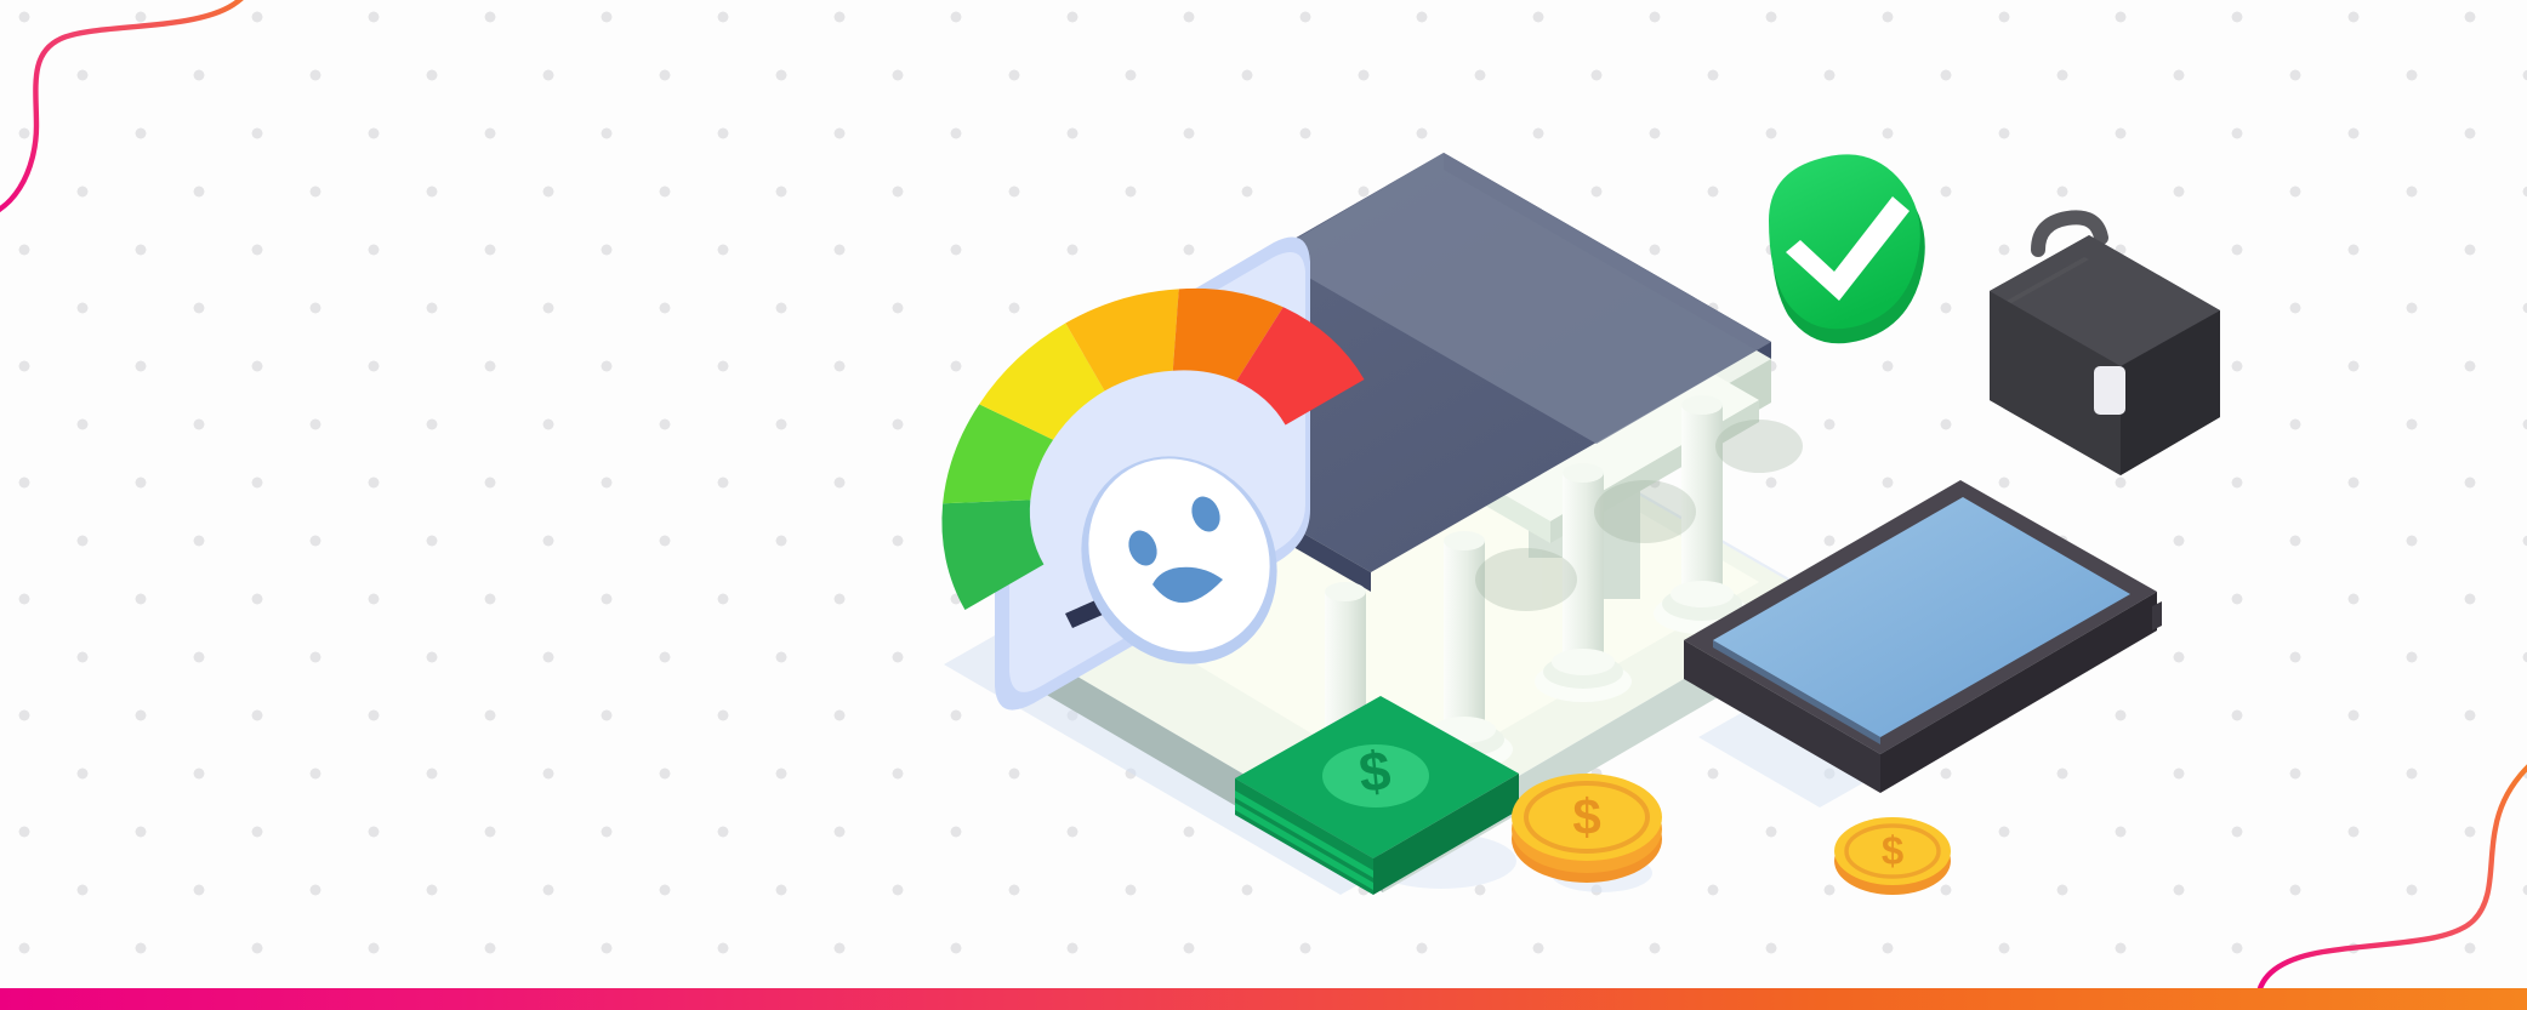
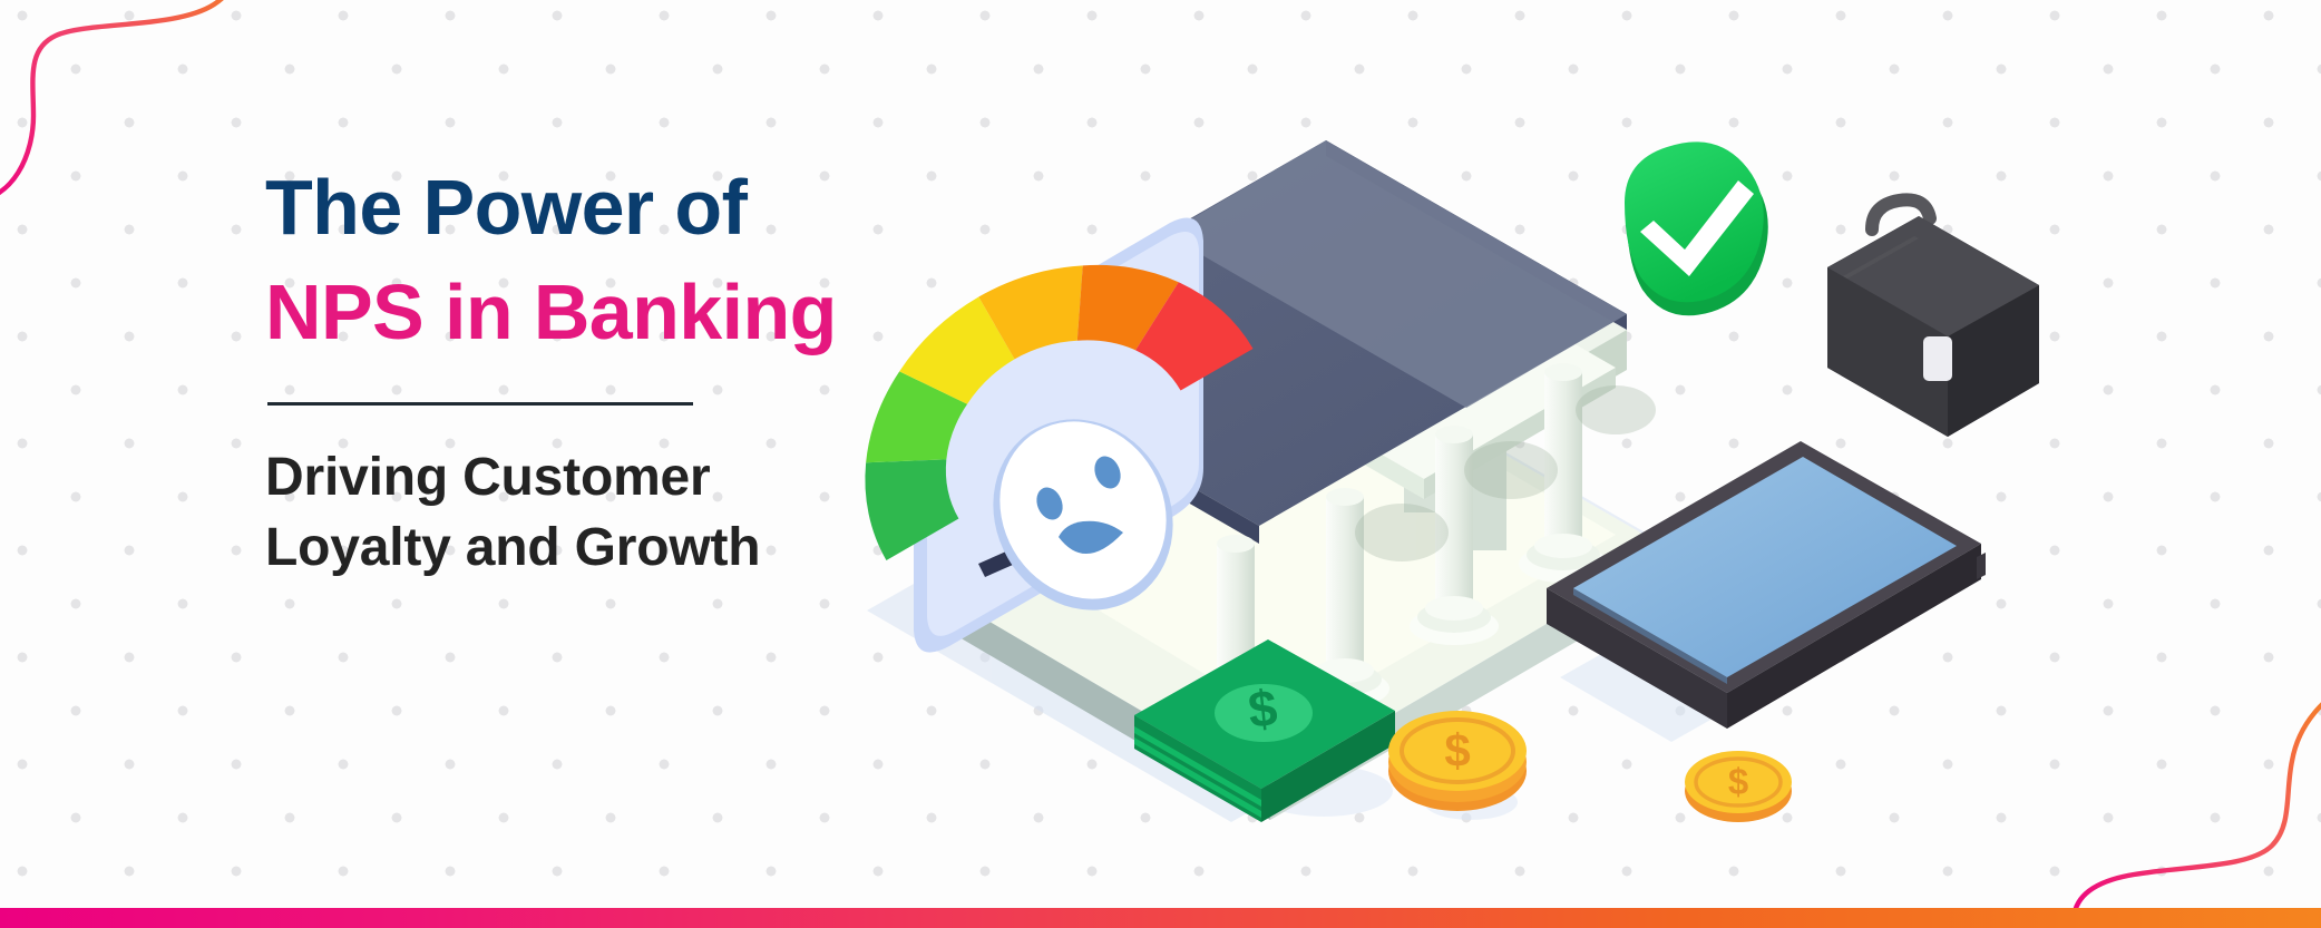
+ The Power of
+ NPS in Banking
+ Driving Customer
+ Loyalty and Growth
  $
  $
